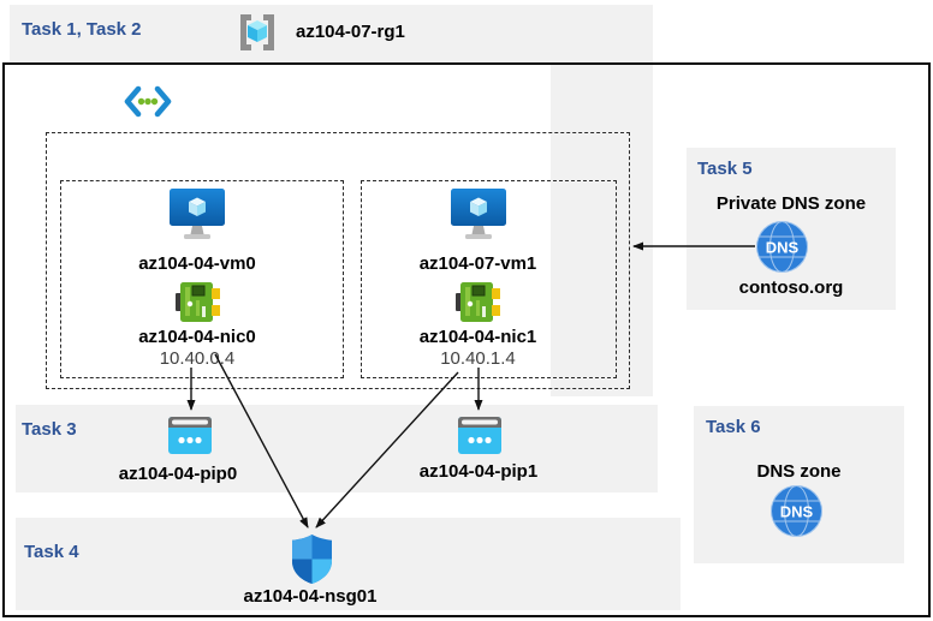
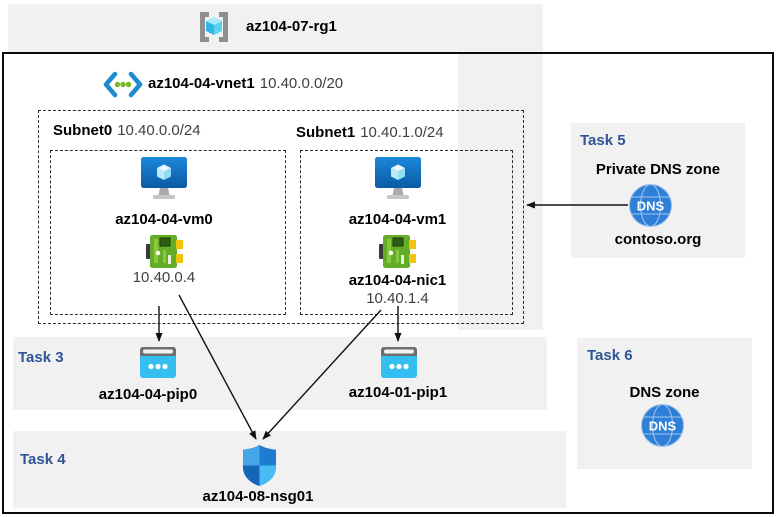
- Task 1, Task 2
  az104-07-rg1
+ az104-04-vnet1
+ 10.40.0.0/20
+ Subnet0
+ 10.40.0.0/24
+ Subnet1
+ 10.40.1.0/24
  az104-04-vm0
- az104-04-nic0
  10.40.0.4
- az104-07-vm1
+ az104-04-vm1
  az104-04-nic1
  10.40.1.4
  Task 3
  az104-04-pip0
- az104-04-pip1
+ az104-01-pip1
  Task 4
- az104-04-nsg01
+ az104-08-nsg01
  Task 5
  Private DNS zone
  DNS
  contoso.org
  Task 6
  DNS zone
  DNS
